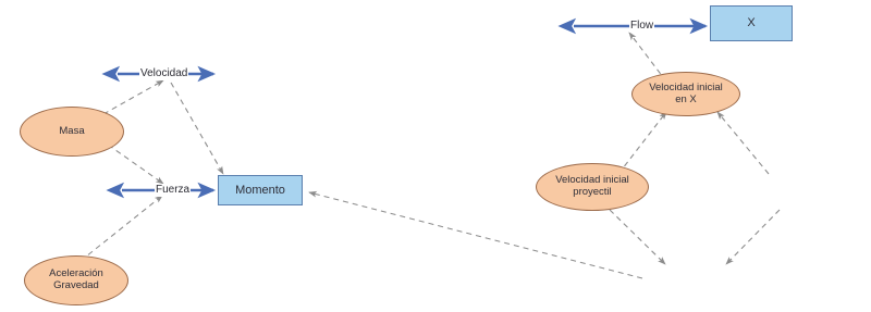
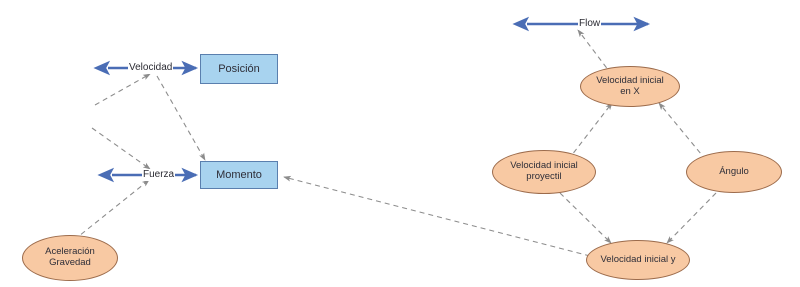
  Velocidad
  Fuerza
  Flow
+ Posición
  Momento
- X
- Masa
  Aceleración
  Gravedad
  Velocidad inicial
  en X
  Velocidad inicial
  proyectil
+ Ángulo
+ Velocidad inicial y
